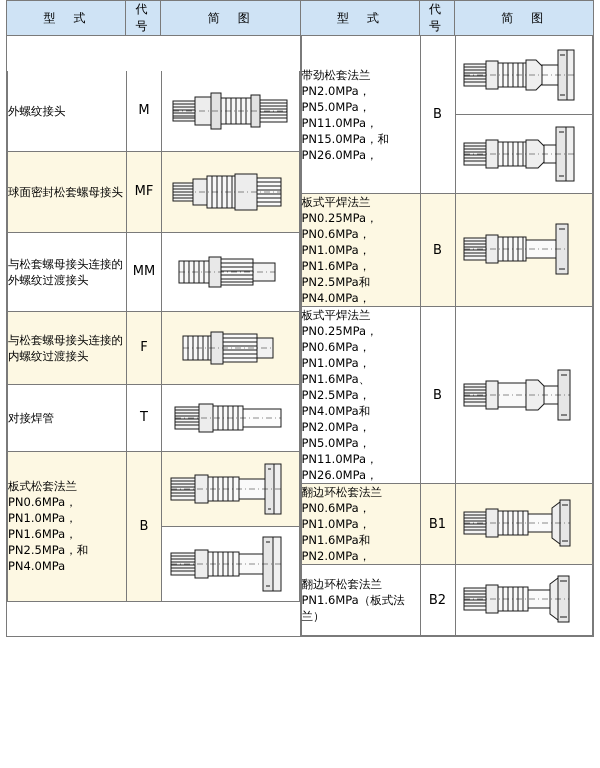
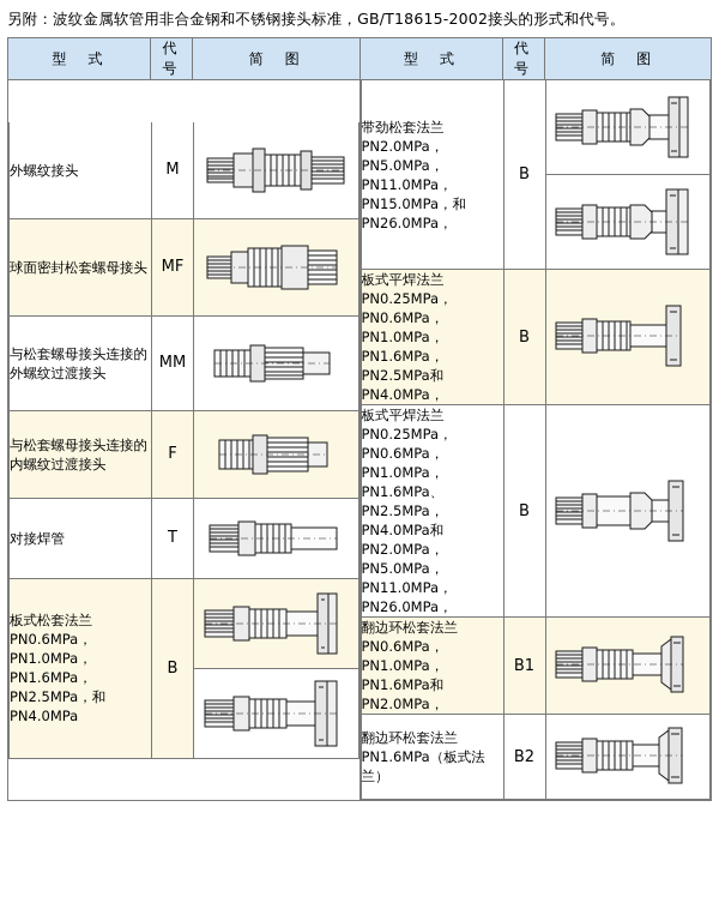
+ 另附：波纹金属软管用非合金钢和不锈钢接头标准，GB/T18615-2002接头的形式和代号。
  型 式	代 号	简 图	型 式	代 号	简 图
  外螺纹接头	M
  球面密封松套螺母接头	MF
  与松套螺母接头连接的外螺纹过渡接头	MM
  与松套螺母接头连接的内螺纹过渡接头	F
  对接焊管	T
  板式松套法兰 PN0.6MPa，PN1.0MPa，PN1.6MPa，PN2.5MPa，和PN4.0MPa	B
  带劲松套法兰 PN2.0MPa，PN5.0MPa，PN11.0MPa，PN15.0MPa，和PN26.0MPa，	B
  板式平焊法兰 PN0.25MPa，PN0.6MPa，PN1.0MPa，PN1.6MPa，PN2.5MPa和PN4.0MPa，	B
  板式平焊法兰 PN0.25MPa，PN0.6MPa，PN1.0MPa，PN1.6MPa、PN2.5MPa，PN4.0MPa和PN2.0MPa，PN5.0MPa，PN11.0MPa，PN26.0MPa，	B
  翻边环松套法兰 PN0.6MPa，PN1.0MPa，PN1.6MPa和PN2.0MPa，	B1
  翻边环松套法兰 PN1.6MPa（板式法兰）	B2
